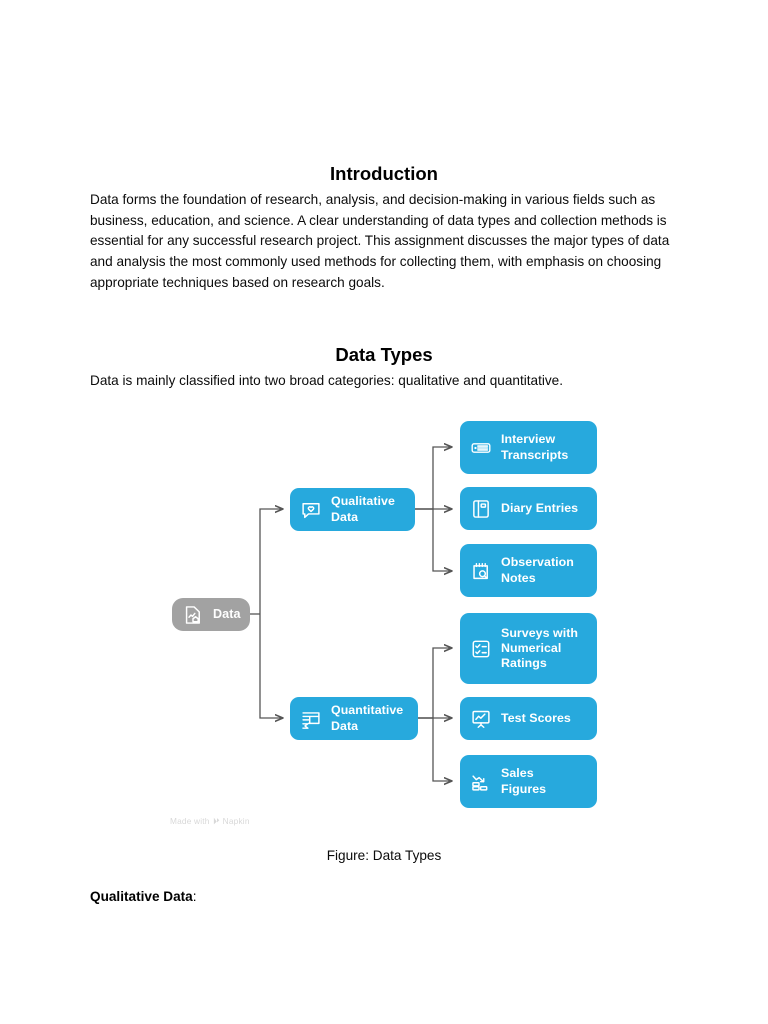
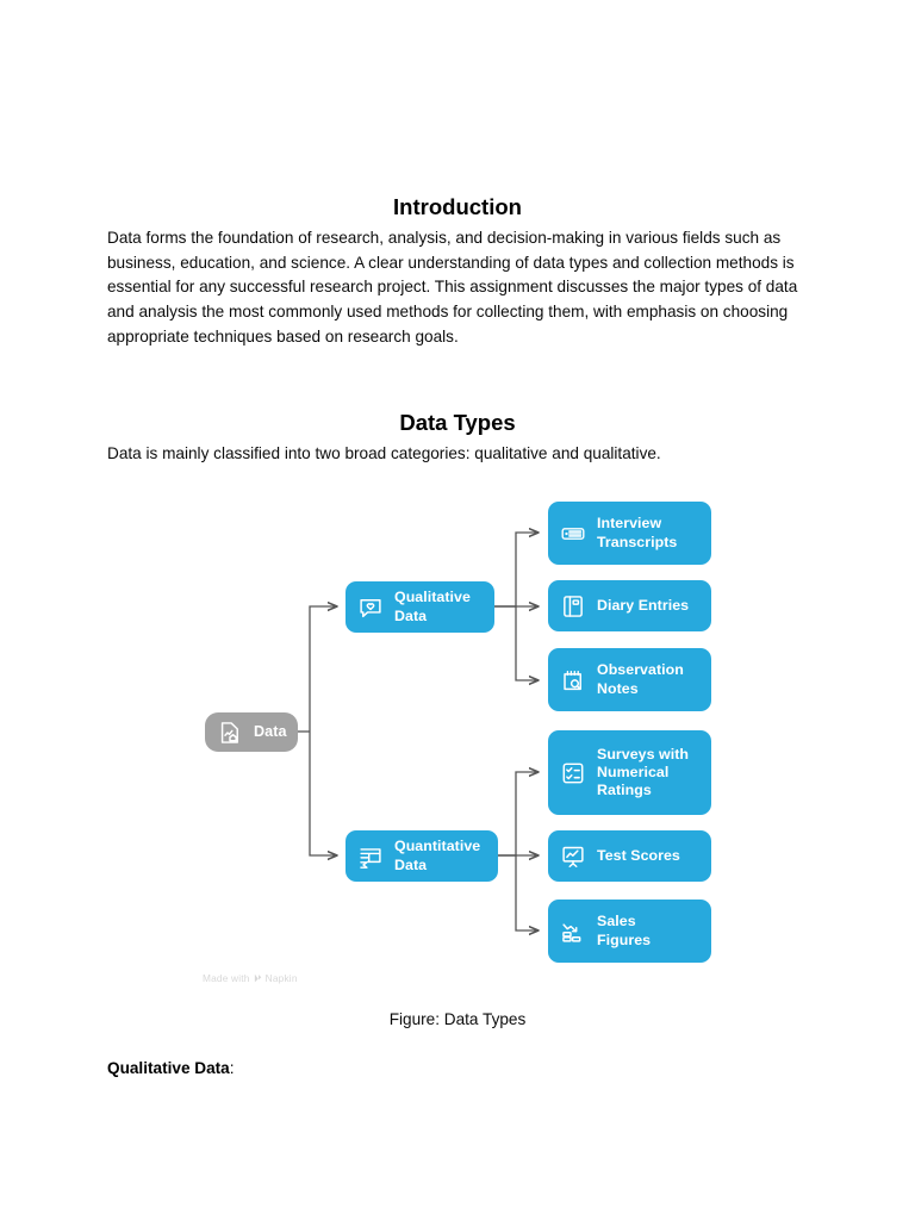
  Introduction
  Data forms the foundation of research, analysis, and decision-making in various fields such as business, education, and science. A clear understanding of data types and collection methods is essential for any successful research project. This assignment discusses the major types of data and analysis the most commonly used methods for collecting them, with emphasis on choosing appropriate techniques based on research goals.
  Data Types
- Data is mainly classified into two broad categories: qualitative and quantitative.
+ Data is mainly classified into two broad categories: qualitative and qualitative.
  Data
  Qualitative
  Data
  Quantitative
  Data
  Interview
  Transcripts
  Diary Entries
  Observation
  Notes
  Surveys with
  Numerical
  Ratings
  Test Scores
  Sales
  Figures
  Made with
  Napkin
  Figure: Data Types
  Qualitative Data:
